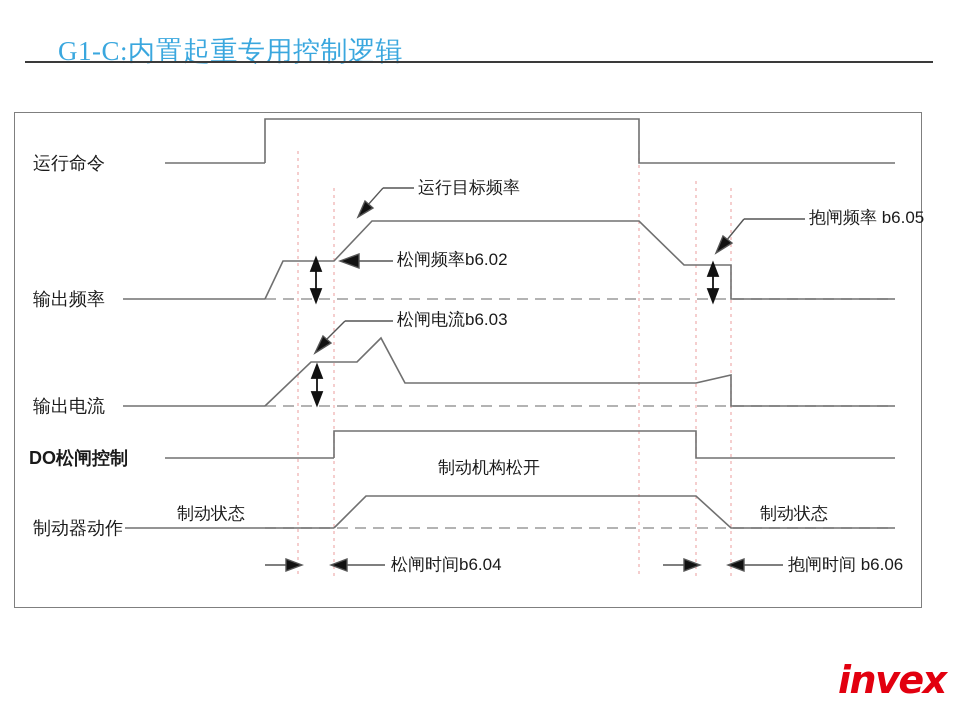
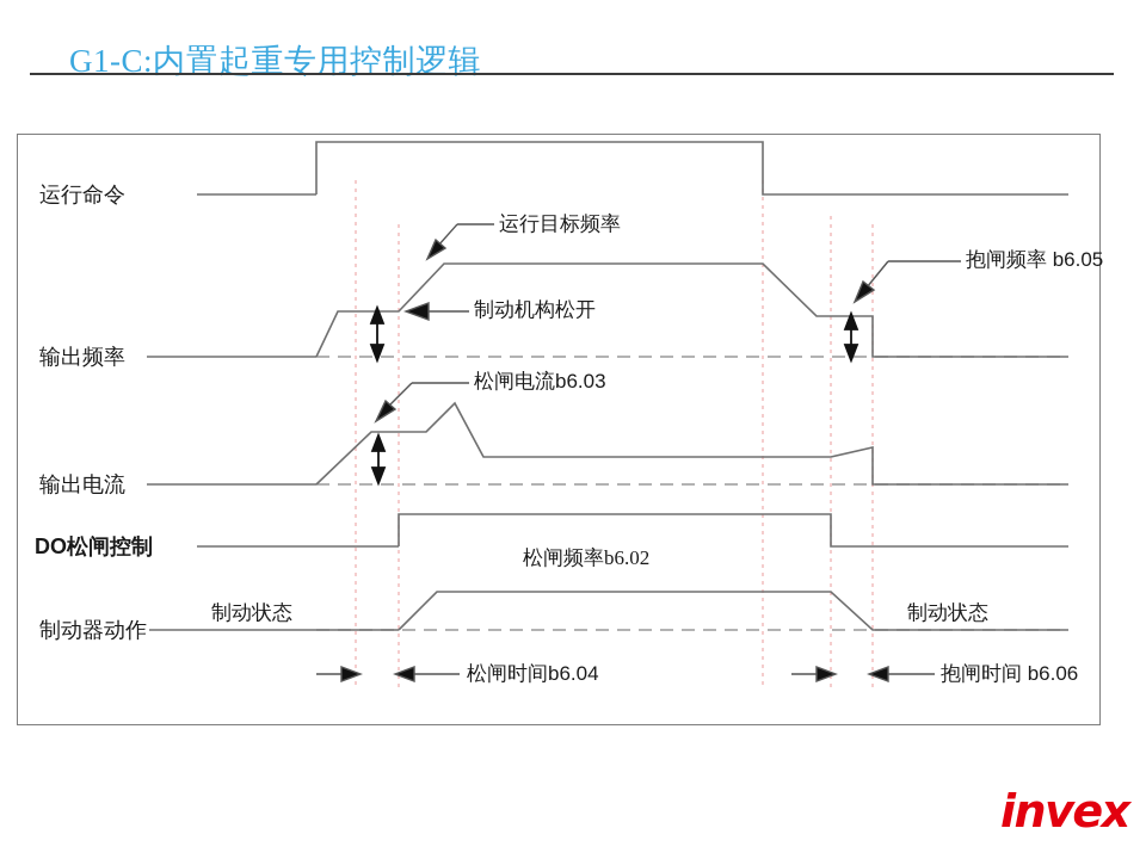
  G1-C:内置起重专用控制逻辑
  运行命令
  输出频率
  输出电流
  DO松闸控制
  制动器动作
  运行目标频率
- 松闸频率b6.02
+ 制动机构松开
  抱闸频率 b6.05
  松闸电流b6.03
- 制动机构松开
+ 松闸频率b6.02
  制动状态
  制动状态
  松闸时间b6.04
  抱闸时间 b6.06
  invex
